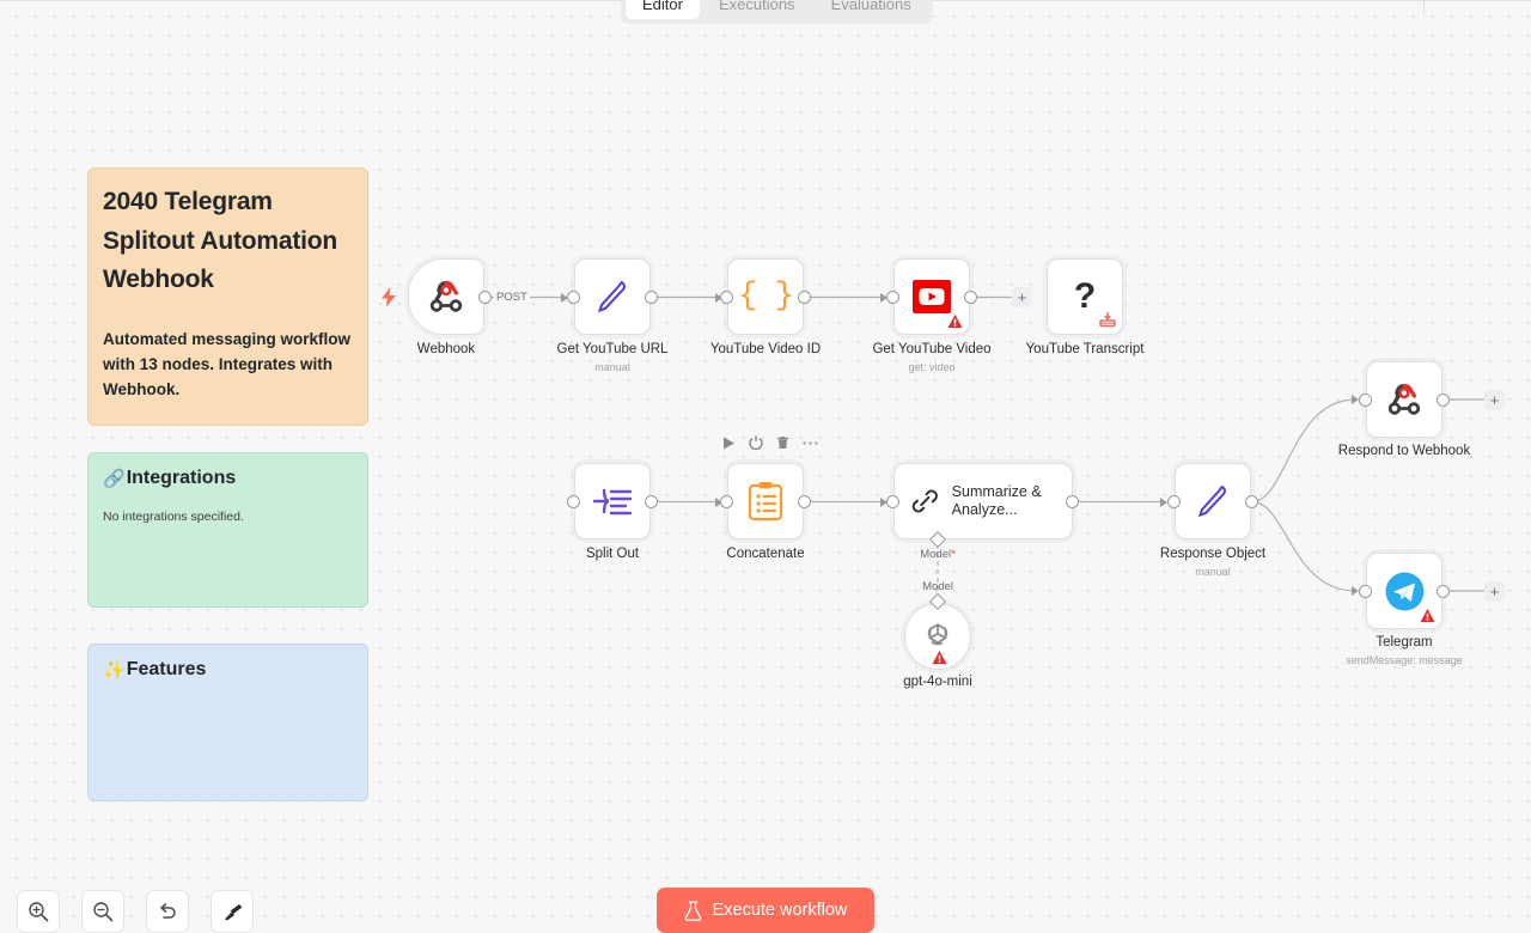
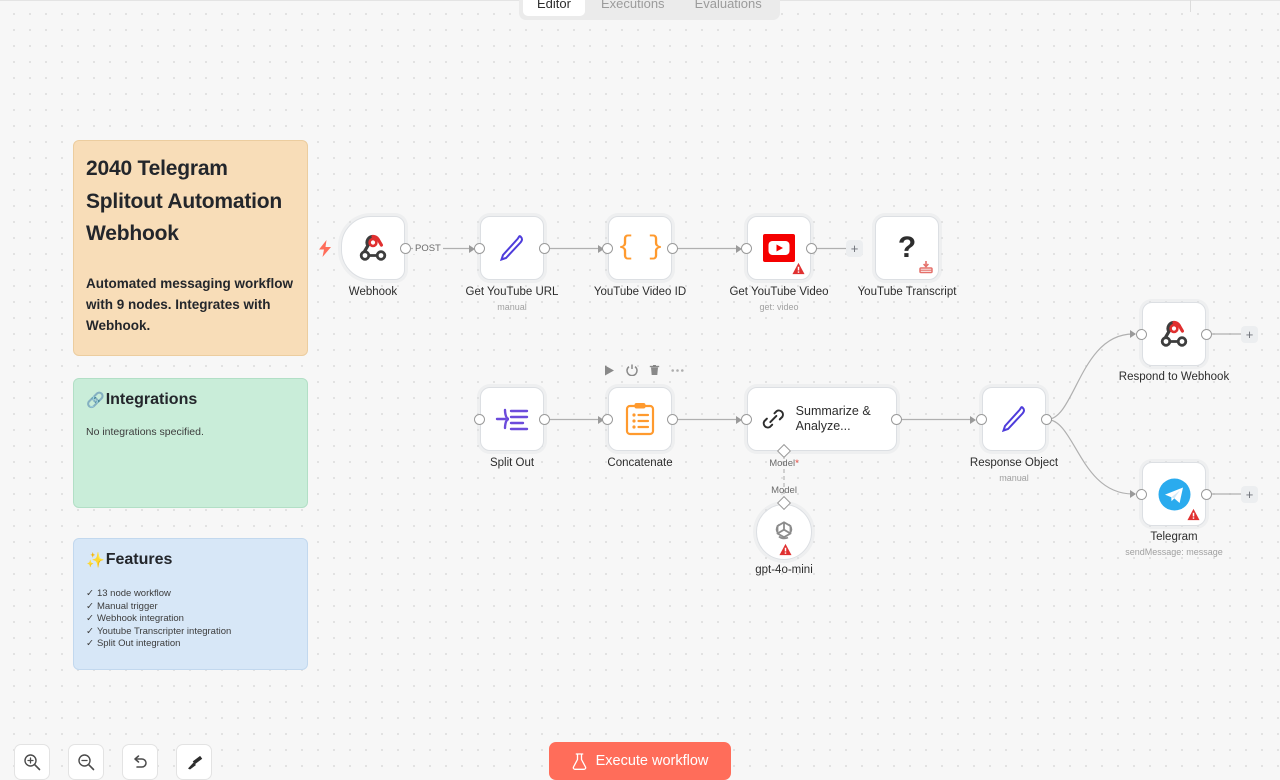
  2040 Telegram Splitout Automation Webhook
- Automated messaging workflow with 13 nodes. Integrates with Webhook.
+ Automated messaging workflow with 9 nodes. Integrates with Webhook.
  🔗
  Integrations
  No integrations specified.
  ✨
  Features
+ ✓ 13 node workflow
+ ✓ Manual trigger
+ ✓ Webhook integration
+ ✓ Youtube Transcripter integration
+ ✓ Split Out integration
  POST
  Webhook
  Get YouTube URL
  manual
  { }
  YouTube Video ID
  +
  Get YouTube Video
  get: video
  ?
  YouTube Transcript
  Split Out
  Concatenate
  Summarize & Analyze...
  Model*
  Model
  gpt-4o-mini
  Response Object
  manual
  +
  Respond to Webhook
  +
  Telegram
  sendMessage: message
  Execute workflow
  Editor
  Executions
  Evaluations
